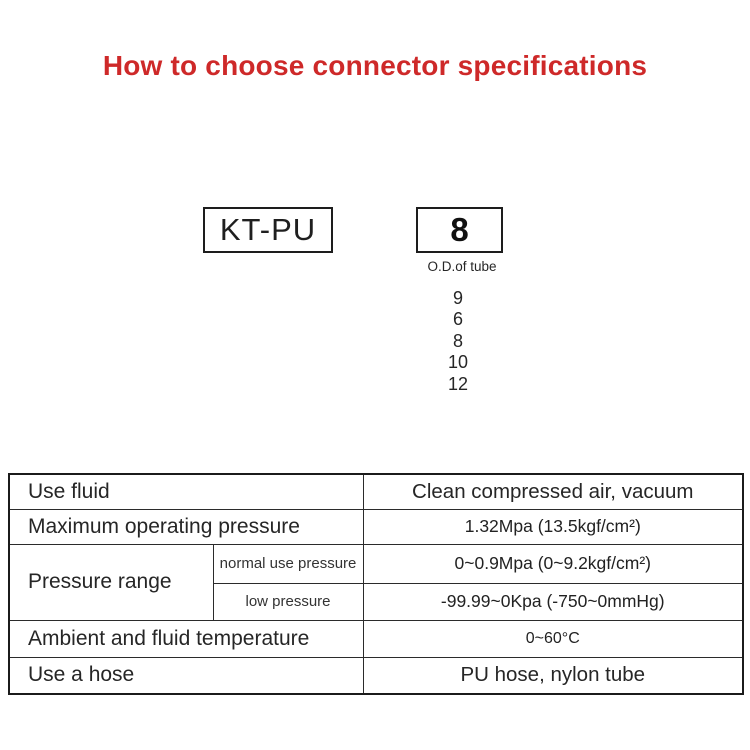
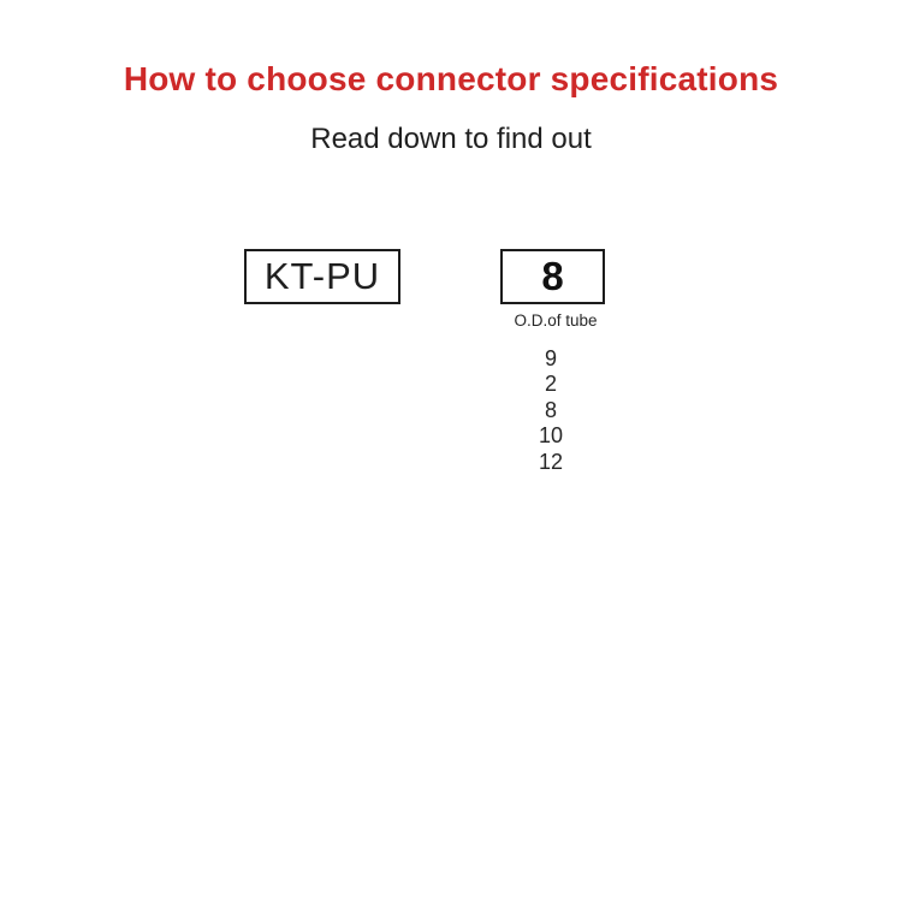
  How to choose connector specifications
+ Read down to find out
  KT-PU
  8
  O.D.of tube
  9
- 6
+ 2
  8
  10
  12
- Use fluid	Clean compressed air, vacuum
- Maximum operating pressure	1.32Mpa (13.5kgf/cm²)
- Pressure range	normal use pressure	0~0.9Mpa (0~9.2kgf/cm²)
- low pressure	-99.99~0Kpa (-750~0mmHg)
- Ambient and fluid temperature	0~60°C
- Use a hose	PU hose, nylon tube
